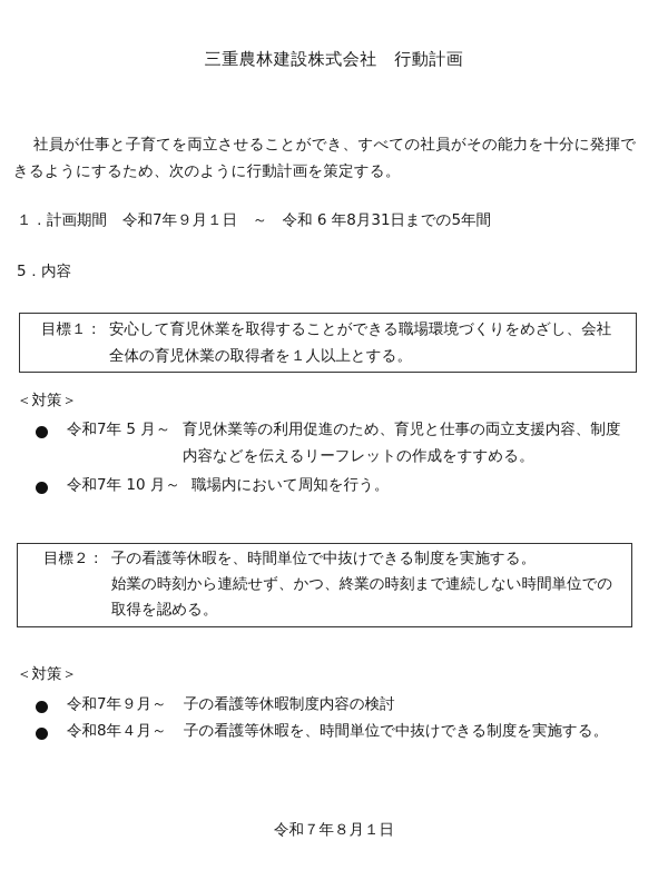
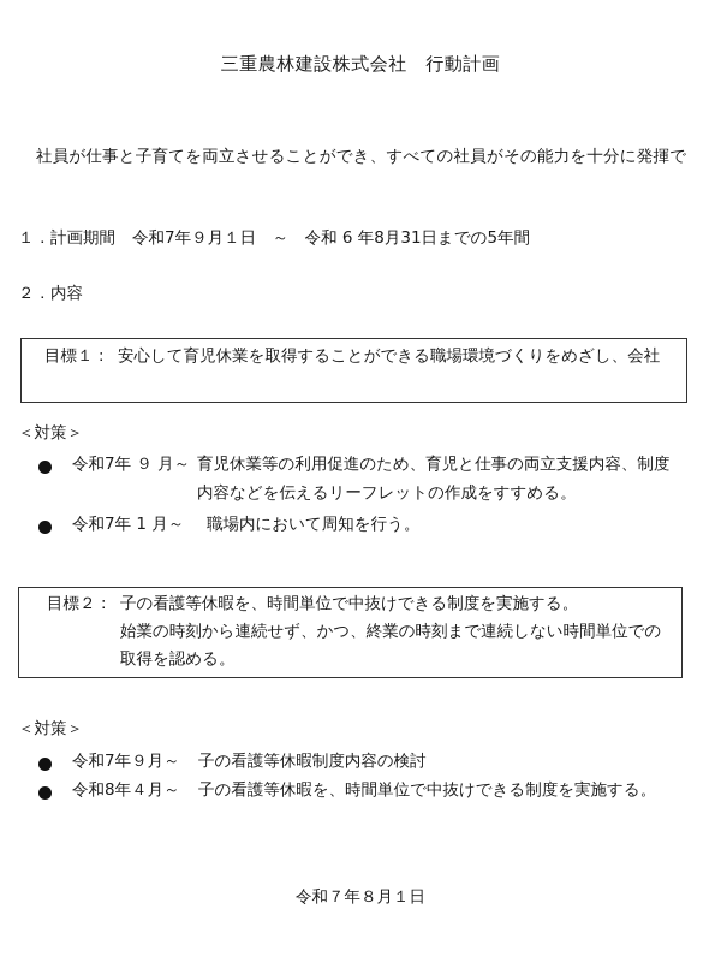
  三重農林建設株式会社 行動計画
  社員が仕事と子育てを両立させることができ、すべての社員がその能力を十分に発揮で
- きるようにするため、次のように行動計画を策定する。
  １．計画期間 令和7年９月１日 ～ 令和 6 年8月31日までの5年間
- 5．内容
+ ２．内容
  目標１：
  安心して育児休業を取得することができる職場環境づくりをめざし、会社
- 全体の育児休業の取得者を１人以上とする。
  ＜対策＞
- 令和7年 5 月～
+ 令和7年 ９ 月～
  育児休業等の利用促進のため、育児と仕事の両立支援内容、制度
  内容などを伝えるリーフレットの作成をすすめる。
- 令和7年 10 月～
+ 令和7年 1 月～
  職場内において周知を行う。
  目標２：
  子の看護等休暇を、時間単位で中抜けできる制度を実施する。
  始業の時刻から連続せず、かつ、終業の時刻まで連続しない時間単位での
  取得を認める。
  ＜対策＞
  令和7年９月～
  子の看護等休暇制度内容の検討
  令和8年４月～
  子の看護等休暇を、時間単位で中抜けできる制度を実施する。
  令和７年８月１日
